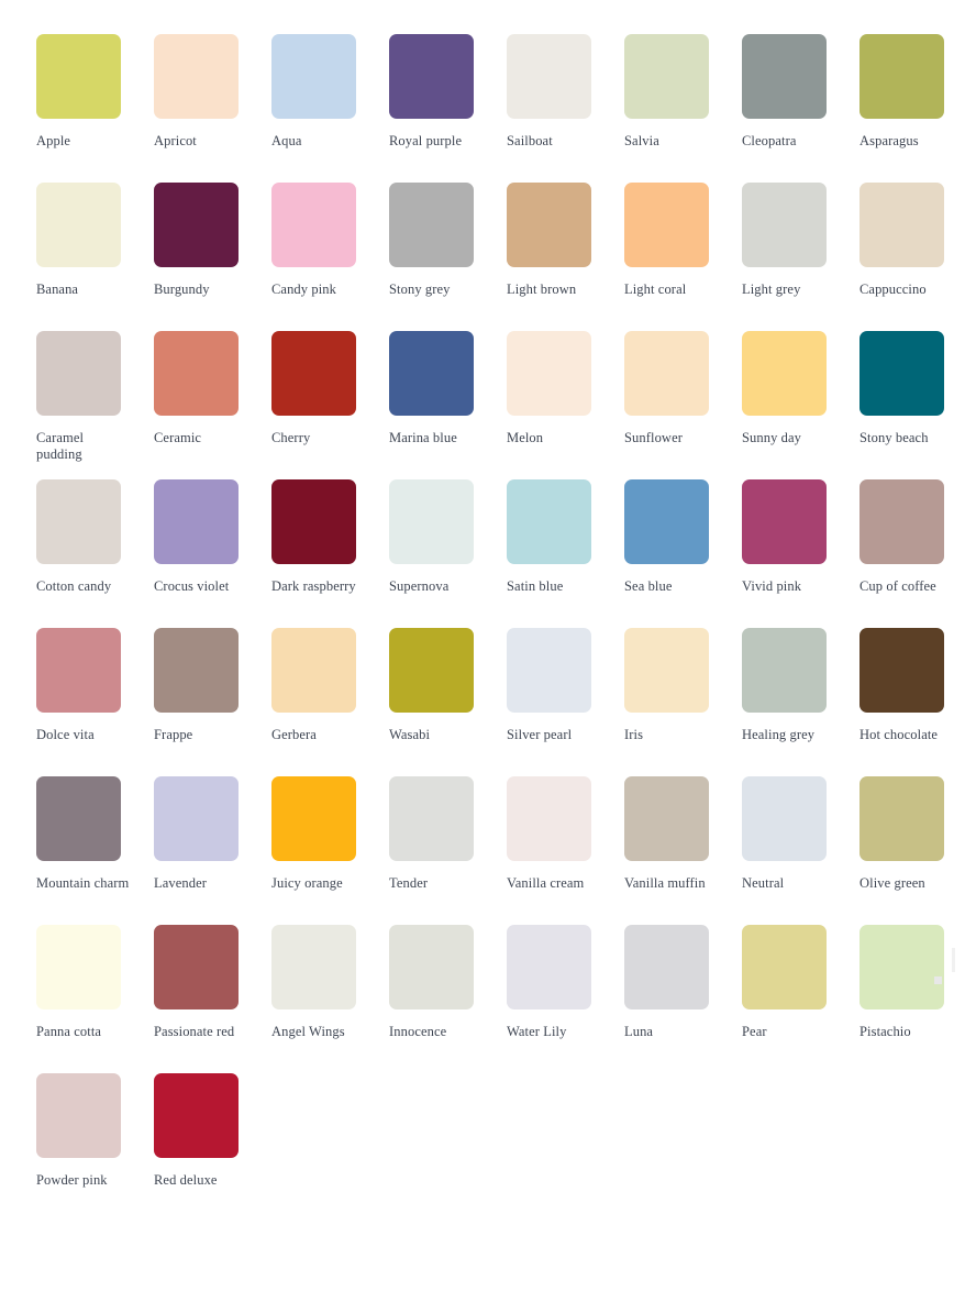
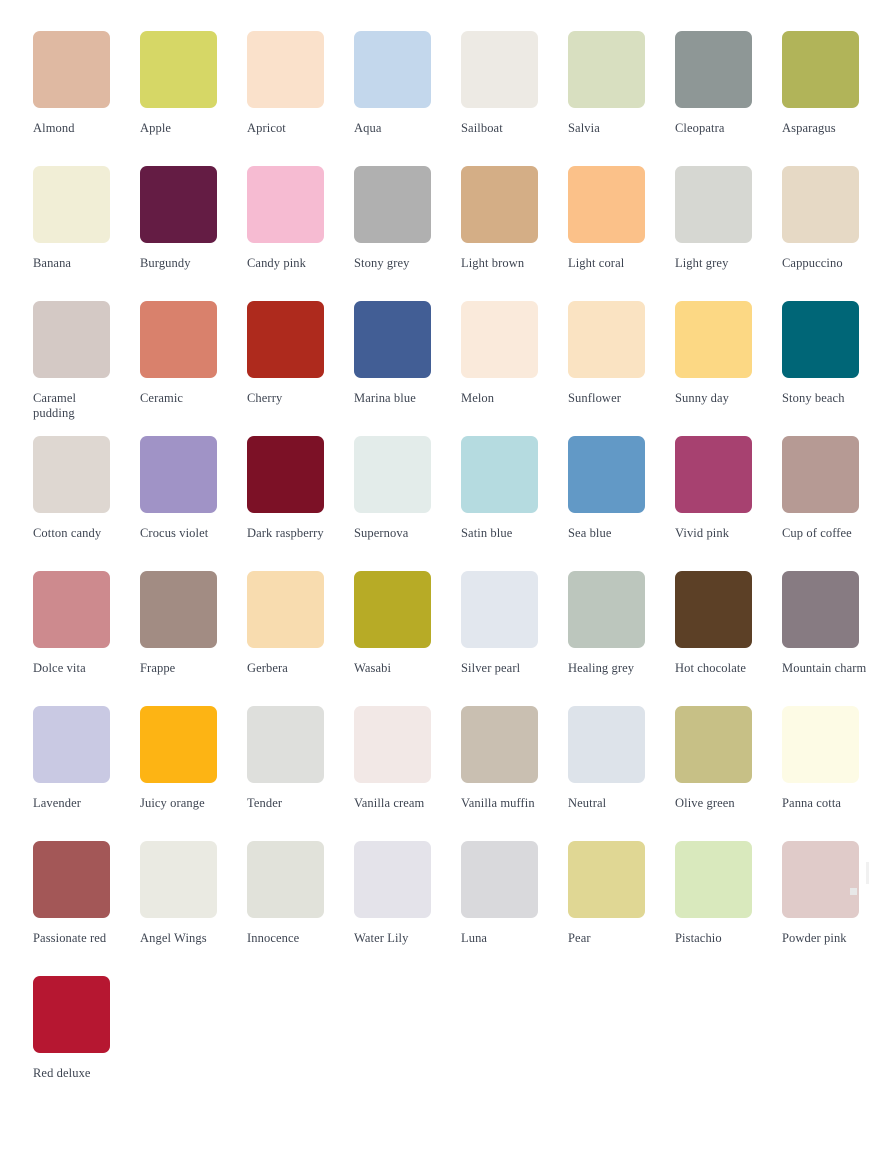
+ Almond
  Apple
  Apricot
  Aqua
- Royal purple
  Sailboat
  Salvia
  Cleopatra
  Asparagus
  Banana
  Burgundy
  Candy pink
  Stony grey
  Light brown
  Light coral
  Light grey
  Cappuccino
  Caramel pudding
  Ceramic
  Cherry
  Marina blue
  Melon
  Sunflower
  Sunny day
  Stony beach
  Cotton candy
  Crocus violet
  Dark raspberry
  Supernova
  Satin blue
  Sea blue
  Vivid pink
  Cup of coffee
  Dolce vita
  Frappe
  Gerbera
  Wasabi
  Silver pearl
- Iris
  Healing grey
  Hot chocolate
  Mountain charm
  Lavender
  Juicy orange
  Tender
  Vanilla cream
  Vanilla muffin
  Neutral
  Olive green
  Panna cotta
  Passionate red
  Angel Wings
  Innocence
  Water Lily
  Luna
  Pear
  Pistachio
  Powder pink
  Red deluxe
